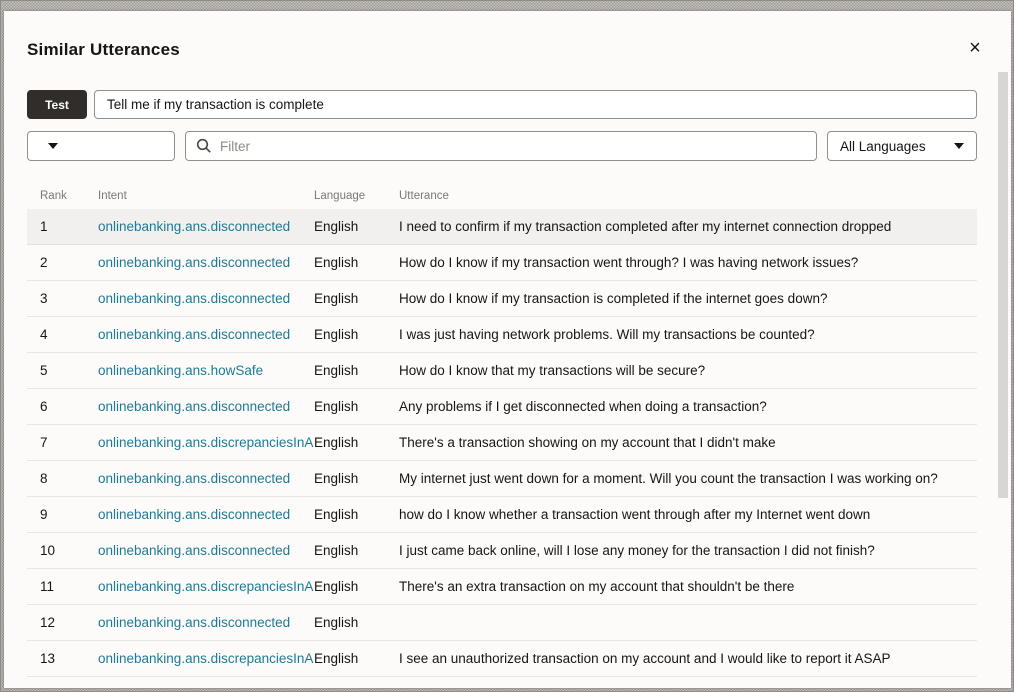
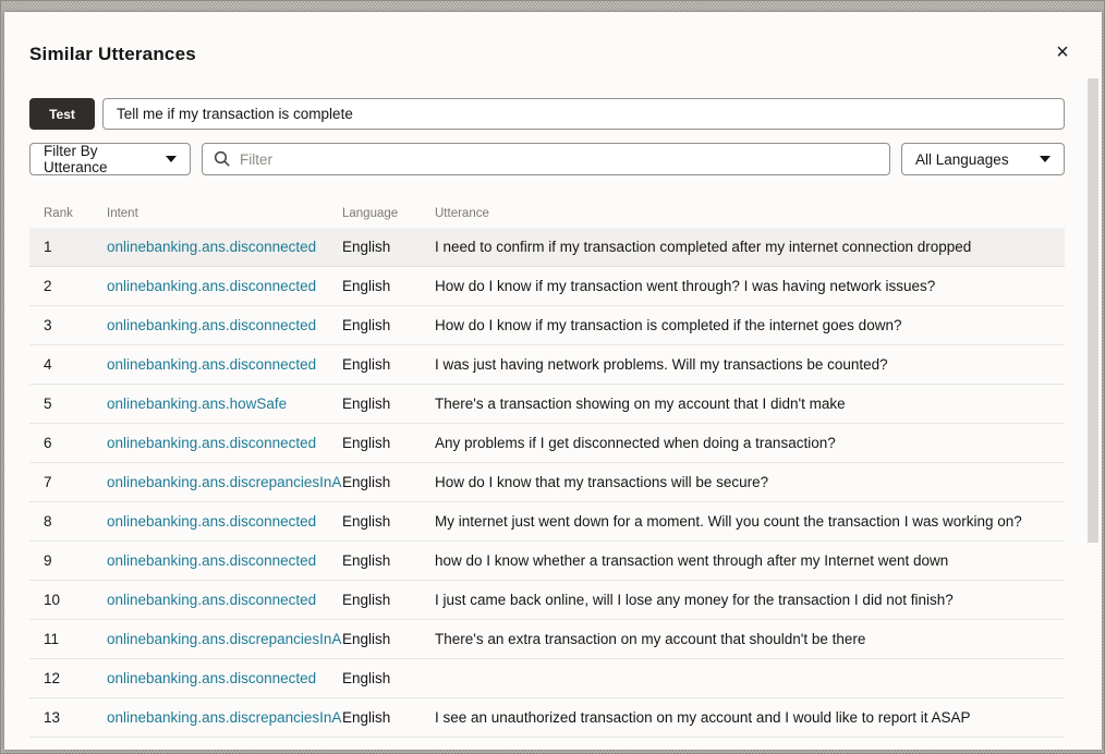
  Similar Utterances
  ×
  Test
  Tell me if my transaction is complete
+ Filter By Utterance
  Filter
  All Languages
  Rank
  Intent
  Language
  Utterance
  1
  onlinebanking.ans.disconnected
  English
  I need to confirm if my transaction completed after my internet connection dropped
  2
  onlinebanking.ans.disconnected
  English
  How do I know if my transaction went through? I was having network issues?
  3
  onlinebanking.ans.disconnected
  English
  How do I know if my transaction is completed if the internet goes down?
  4
  onlinebanking.ans.disconnected
  English
  I was just having network problems. Will my transactions be counted?
  5
  onlinebanking.ans.howSafe
  English
- How do I know that my transactions will be secure?
+ There's a transaction showing on my account that I didn't make
  6
  onlinebanking.ans.disconnected
  English
  Any problems if I get disconnected when doing a transaction?
  7
  onlinebanking.ans.discrepanciesInA
  English
- There's a transaction showing on my account that I didn't make
+ How do I know that my transactions will be secure?
  8
  onlinebanking.ans.disconnected
  English
  My internet just went down for a moment. Will you count the transaction I was working on?
  9
  onlinebanking.ans.disconnected
  English
  how do I know whether a transaction went through after my Internet went down
  10
  onlinebanking.ans.disconnected
  English
  I just came back online, will I lose any money for the transaction I did not finish?
  11
  onlinebanking.ans.discrepanciesInA
  English
  There's an extra transaction on my account that shouldn't be there
  12
  onlinebanking.ans.disconnected
  English
  13
  onlinebanking.ans.discrepanciesInA
  English
  I see an unauthorized transaction on my account and I would like to report it ASAP
